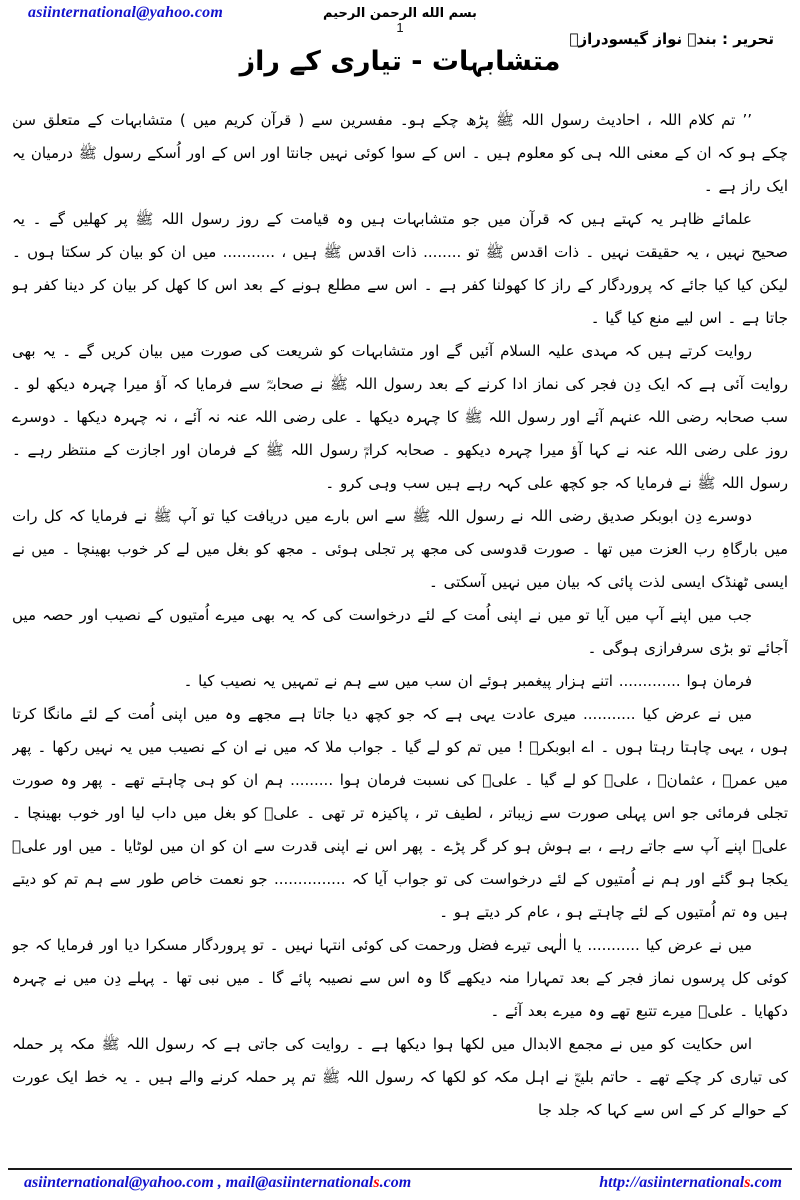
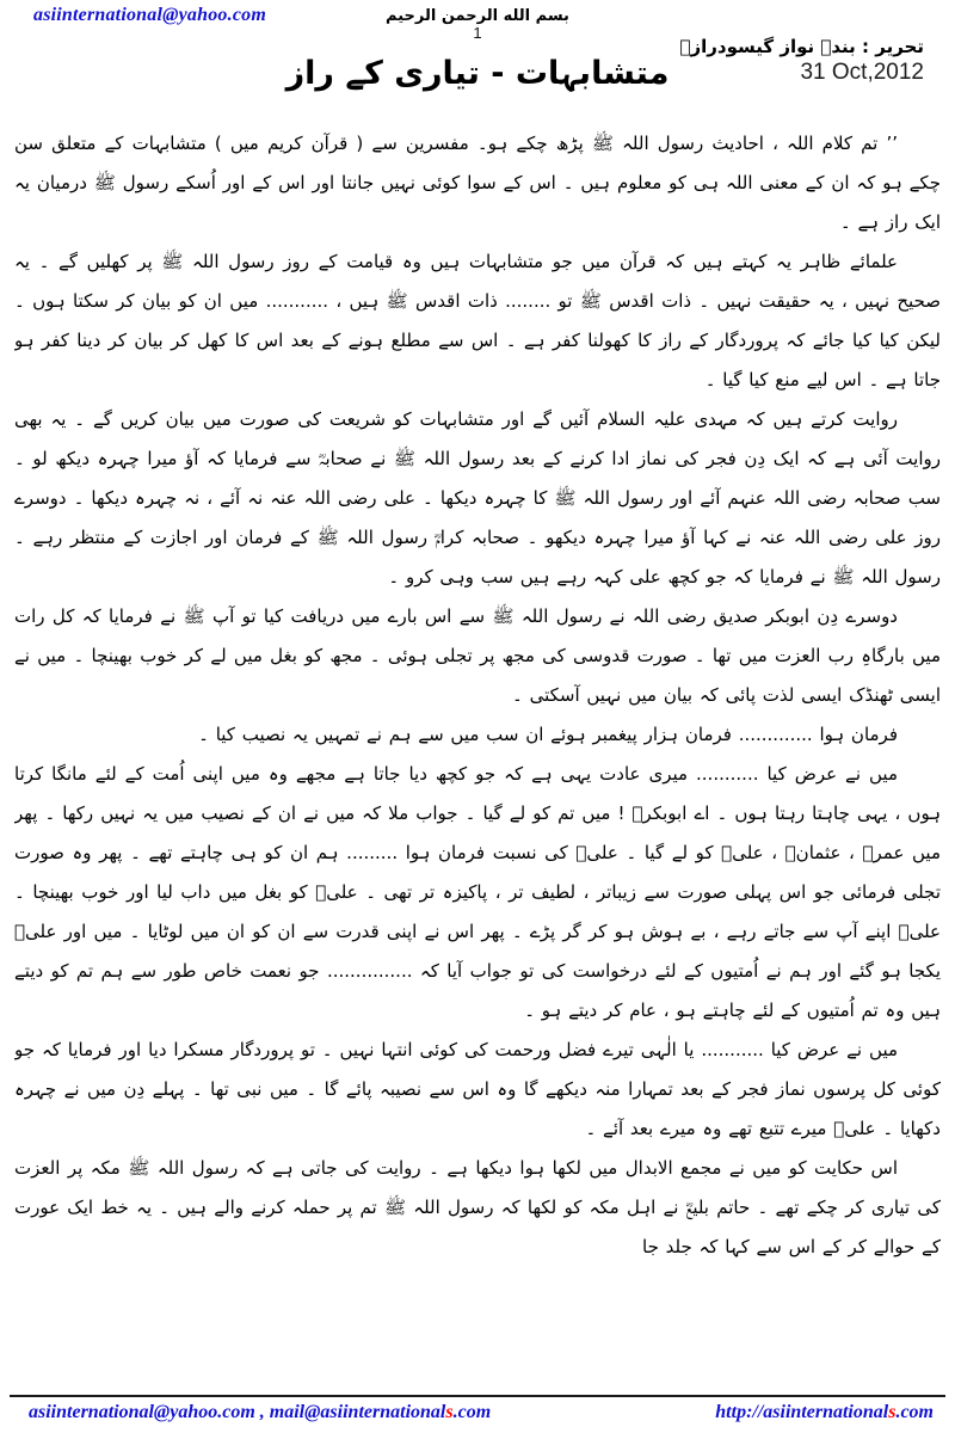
  asiinternational@yahoo.com
  بسم الله الرحمن الرحيم
  1
  تحریر : بندہ نواز گیسودرازؒ
+ 31 Oct,2012
  متشابہات - تیاری کے راز
  ’’ تم کلام اللہ ، احادیث رسول اللہ ﷺ پڑھ چکے ہو۔ مفسرین سے ( قرآن کریم میں ) متشابہات کے متعلق سن چکے ہو کہ ان کے معنی اللہ ہی کو معلوم ہیں ۔ اس کے سوا کوئی نہیں جانتا اور اس کے اور اُسکے رسول ﷺ درمیان یہ ایک راز ہے ۔
  علمائے ظاہر یہ کہتے ہیں کہ قرآن میں جو متشابہات ہیں وہ قیامت کے روز رسول اللہ ﷺ پر کھلیں گے ۔ یہ صحیح نہیں ، یہ حقیقت نہیں ۔ ذات اقدس ﷺ تو ........ ذات اقدس ﷺ ہیں ، ........... میں ان کو بیان کر سکتا ہوں ۔ لیکن کیا کیا جائے کہ پروردگار کے راز کا کھولنا کفر ہے ۔ اس سے مطلع ہونے کے بعد اس کا کھل کر بیان کر دینا کفر ہو جاتا ہے ۔ اس لیے منع کیا گیا ۔
  روایت کرتے ہیں کہ مہدی علیہ السلام آئیں گے اور متشابہات کو شریعت کی صورت میں بیان کریں گے ۔ یہ بھی روایت آئی ہے کہ ایک دِن فجر کی نماز ادا کرنے کے بعد رسول اللہ ﷺ نے صحابہؓ سے فرمایا کہ آؤ میرا چہرہ دیکھ لو ۔ سب صحابہ رضی اللہ عنہم آئے اور رسول اللہ ﷺ کا چہرہ دیکھا ۔ علی رضی اللہ عنہ نہ آئے ، نہ چہرہ دیکھا ۔ دوسرے روز علی رضی اللہ عنہ نے کہا آؤ میرا چہرہ دیکھو ۔ صحابہ کرامؓ رسول اللہ ﷺ کے فرمان اور اجازت کے منتظر رہے ۔ رسول اللہ ﷺ نے فرمایا کہ جو کچھ علی کہہ رہے ہیں سب وہی کرو ۔
  دوسرے دِن ابوبکر صدیق رضی اللہ نے رسول اللہ ﷺ سے اس بارے میں دریافت کیا تو آپ ﷺ نے فرمایا کہ کل رات میں بارگاہِ رب العزت میں تھا ۔ صورت قدوسی کی مجھ پر تجلی ہوئی ۔ مجھ کو بغل میں لے کر خوب بھینچا ۔ میں نے ایسی ٹھنڈک ایسی لذت پائی کہ بیان میں نہیں آسکتی ۔
- جب میں اپنے آپ میں آیا تو میں نے اپنی اُمت کے لئے درخواست کی کہ یہ بھی میرے اُمتیوں کے نصیب اور حصہ میں آجائے تو بڑی سرفرازی ہوگی ۔
- فرمان ہوا ............. اتنے ہزار پیغمبر ہوئے ان سب میں سے ہم نے تمہیں یہ نصیب کیا ۔
+ فرمان ہوا ............. فرمان ہزار پیغمبر ہوئے ان سب میں سے ہم نے تمہیں یہ نصیب کیا ۔
  میں نے عرض کیا ........... میری عادت یہی ہے کہ جو کچھ دیا جاتا ہے مجھے وہ میں اپنی اُمت کے لئے مانگا کرتا ہوں ، یہی چاہتا رہتا ہوں ۔ اے ابوبکرؓ ! میں تم کو لے گیا ۔ جواب ملا کہ میں نے ان کے نصیب میں یہ نہیں رکھا ۔ پھر میں عمرؓ ، عثمانؓ ، علیؓ کو لے گیا ۔ علیؓ کی نسبت فرمان ہوا ......... ہم ان کو ہی چاہتے تھے ۔ پھر وہ صورت تجلی فرمائی جو اس پہلی صورت سے زیباتر ، لطیف تر ، پاکیزہ تر تھی ۔ علیؓ کو بغل میں داب لیا اور خوب بھینچا ۔ علیؓ اپنے آپ سے جاتے رہے ، بے ہوش ہو کر گر پڑے ۔ پھر اس نے اپنی قدرت سے ان کو ان میں لوٹایا ۔ میں اور علیؓ یکجا ہو گئے اور ہم نے اُمتیوں کے لئے درخواست کی تو جواب آیا کہ ............... جو نعمت خاص طور سے ہم تم کو دیتے ہیں وہ تم اُمتیوں کے لئے چاہتے ہو ، عام کر دیتے ہو ۔
  میں نے عرض کیا ........... یا الٰہی تیرے فضل ورحمت کی کوئی انتہا نہیں ۔ تو پروردگار مسکرا دیا اور فرمایا کہ جو کوئی کل پرسوں نماز فجر کے بعد تمہارا منہ دیکھے گا وہ اس سے نصیبہ پائے گا ۔ میں نبی تھا ۔ پہلے دِن میں نے چہرہ دکھایا ۔ علیؓ میرے تتبع تھے وہ میرے بعد آئے ۔
- اس حکایت کو میں نے مجمع الابدال میں لکھا ہوا دیکھا ہے ۔ روایت کی جاتی ہے کہ رسول اللہ ﷺ مکہ پر حملہ کی تیاری کر چکے تھے ۔ حاتم بلیعؓ نے اہل مکہ کو لکھا کہ رسول اللہ ﷺ تم پر حملہ کرنے والے ہیں ۔ یہ خط ایک عورت کے حوالے کر کے اس سے کہا کہ جلد جا
+ اس حکایت کو میں نے مجمع الابدال میں لکھا ہوا دیکھا ہے ۔ روایت کی جاتی ہے کہ رسول اللہ ﷺ مکہ پر العزت کی تیاری کر چکے تھے ۔ حاتم بلیعؓ نے اہل مکہ کو لکھا کہ رسول اللہ ﷺ تم پر حملہ کرنے والے ہیں ۔ یہ خط ایک عورت کے حوالے کر کے اس سے کہا کہ جلد جا
  asiinternational@yahoo.com , mail@asiinternationals.com
  http://asiinternationals.com
